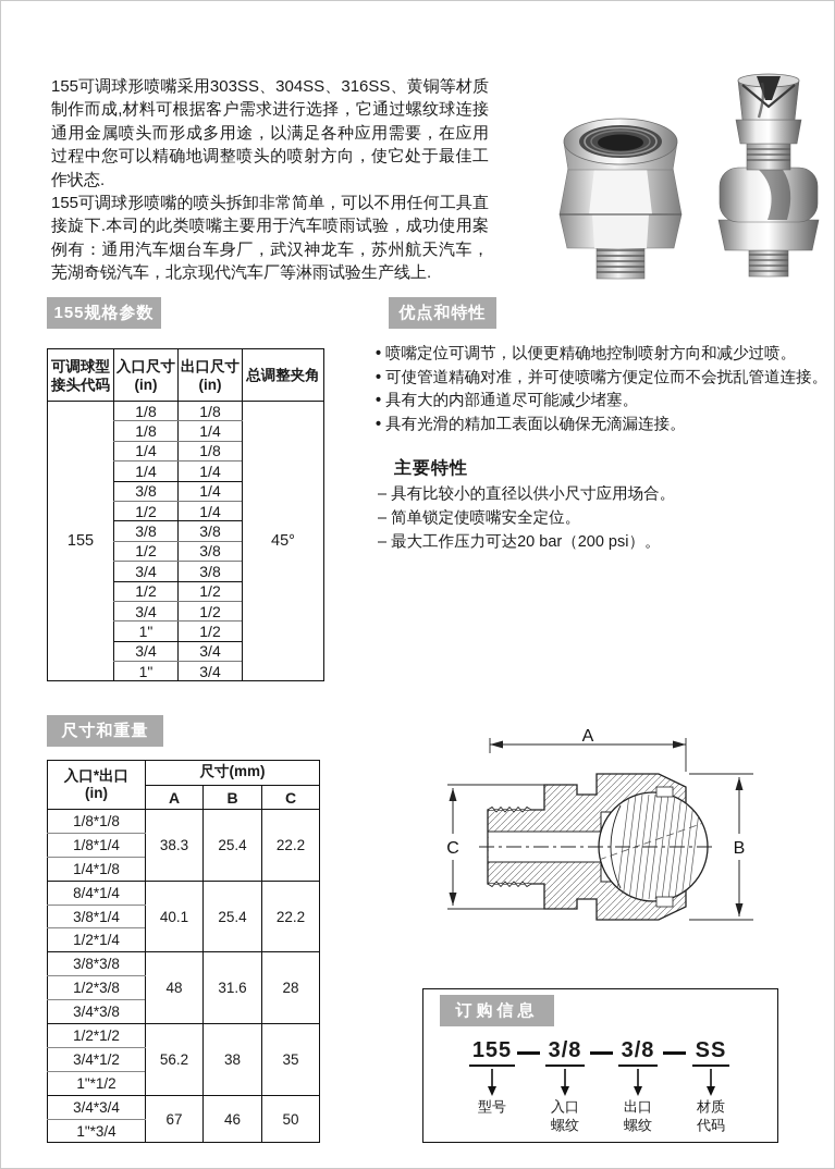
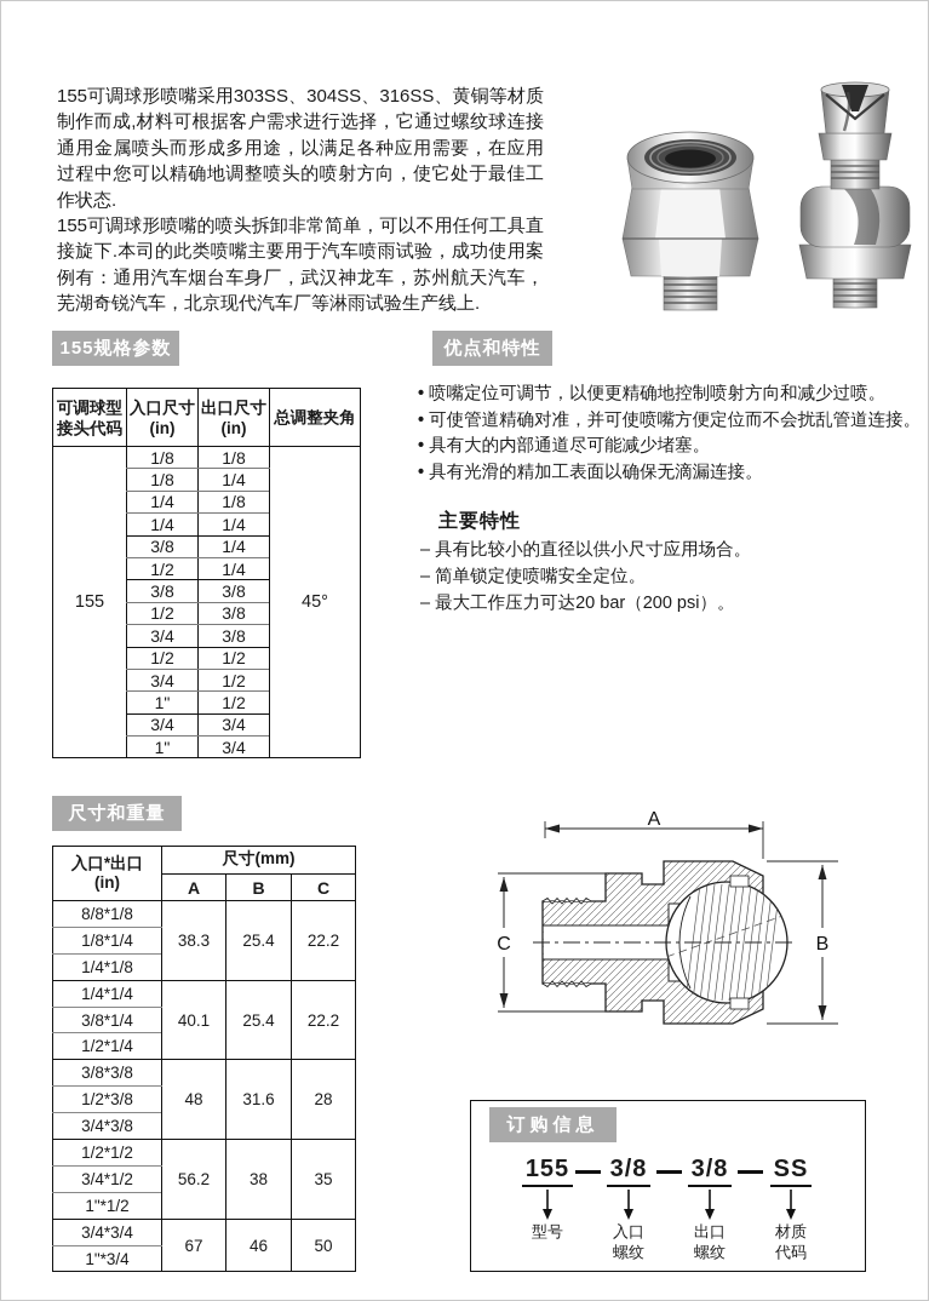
  155可调球形喷嘴采用303SS、304SS、316SS、黄铜等材质制作而成,材料可根据客户需求进行选择，它通过螺纹球连接通用金属喷头而形成多用途，以满足各种应用需要，在应用过程中您可以精确地调整喷头的喷射方向，使它处于最佳工作状态.
  155可调球形喷嘴的喷头拆卸非常简单，可以不用任何工具直接旋下.本司的此类喷嘴主要用于汽车喷雨试验，成功使用案例有：通用汽车烟台车身厂，武汉神龙车，苏州航天汽车，芜湖奇锐汽车，北京现代汽车厂等淋雨试验生产线上.
  155规格参数
  优点和特性
  可调球型接头代码	入口尺寸(in)	出口尺寸(in)	总调整夹角
  155	1/8	1/8	45°
  1/8	1/4
  1/4	1/8
  1/4	1/4
  3/8	1/4
  1/2	1/4
  3/8	3/8
  1/2	3/8
  3/4	3/8
  1/2	1/2
  3/4	1/2
  1"	1/2
  3/4	3/4
  1"	3/4
  喷嘴定位可调节，以便更精确地控制喷射方向和减少过喷。
  可使管道精确对准，并可使喷嘴方便定位而不会扰乱管道连接。
  具有大的内部通道尽可能减少堵塞。
  具有光滑的精加工表面以确保无滴漏连接。
  主要特性
  具有比较小的直径以供小尺寸应用场合。
  简单锁定使喷嘴安全定位。
  最大工作压力可达20 bar（200 psi）。
  尺寸和重量
  入口*出口(in)	尺寸(mm)
  A	B	C
- 1/8*1/8	38.3	25.4	22.2
+ 8/8*1/8	38.3	25.4	22.2
  1/8*1/4
  1/4*1/8
- 8/4*1/4	40.1	25.4	22.2
+ 1/4*1/4	40.1	25.4	22.2
  3/8*1/4
  1/2*1/4
  3/8*3/8	48	31.6	28
  1/2*3/8
  3/4*3/8
  1/2*1/2	56.2	38	35
  3/4*1/2
  1"*1/2
  3/4*3/4	67	46	50
  1"*3/4
  A
  C
  B
  订购信息
  155
  型号
  3/8
  入口
  螺纹
  3/8
  出口
  螺纹
  SS
  材质
  代码
